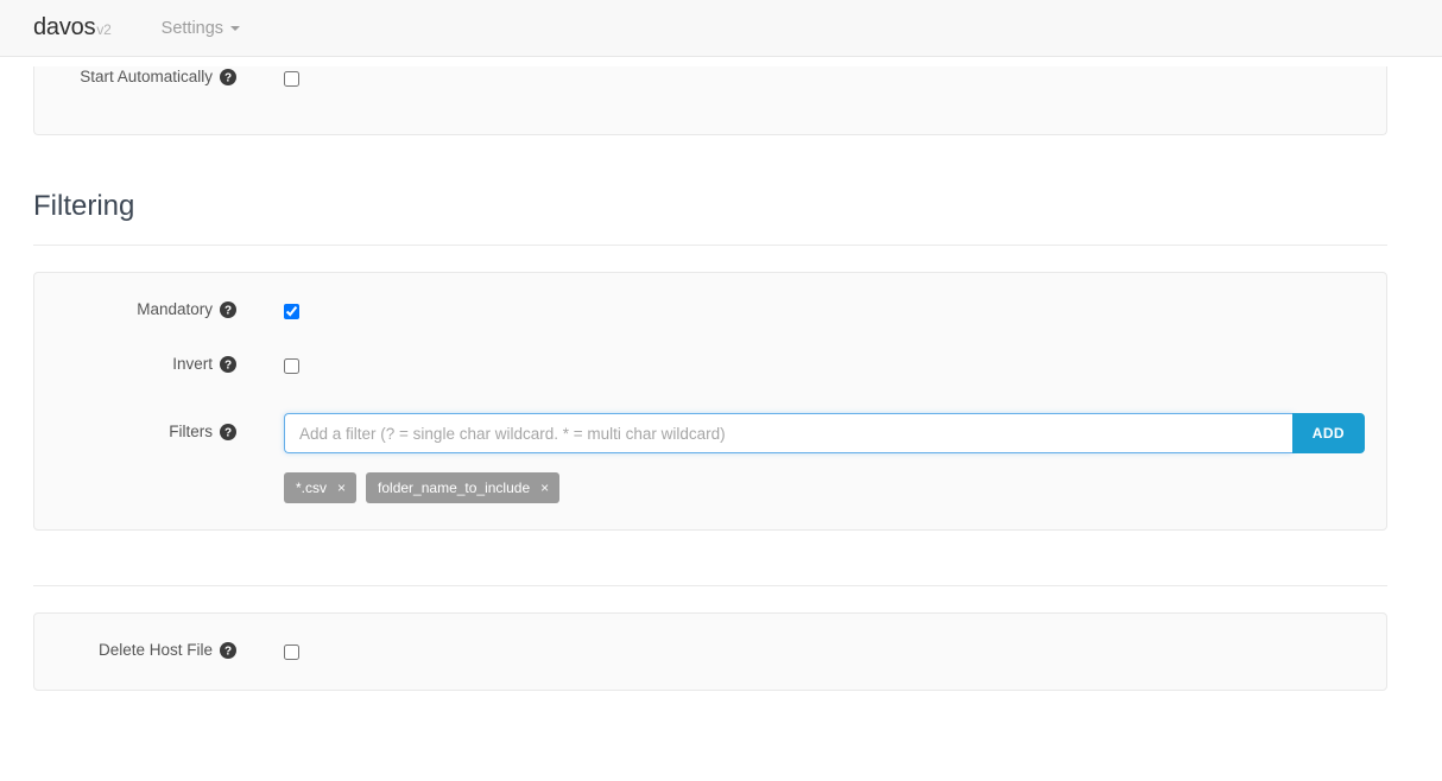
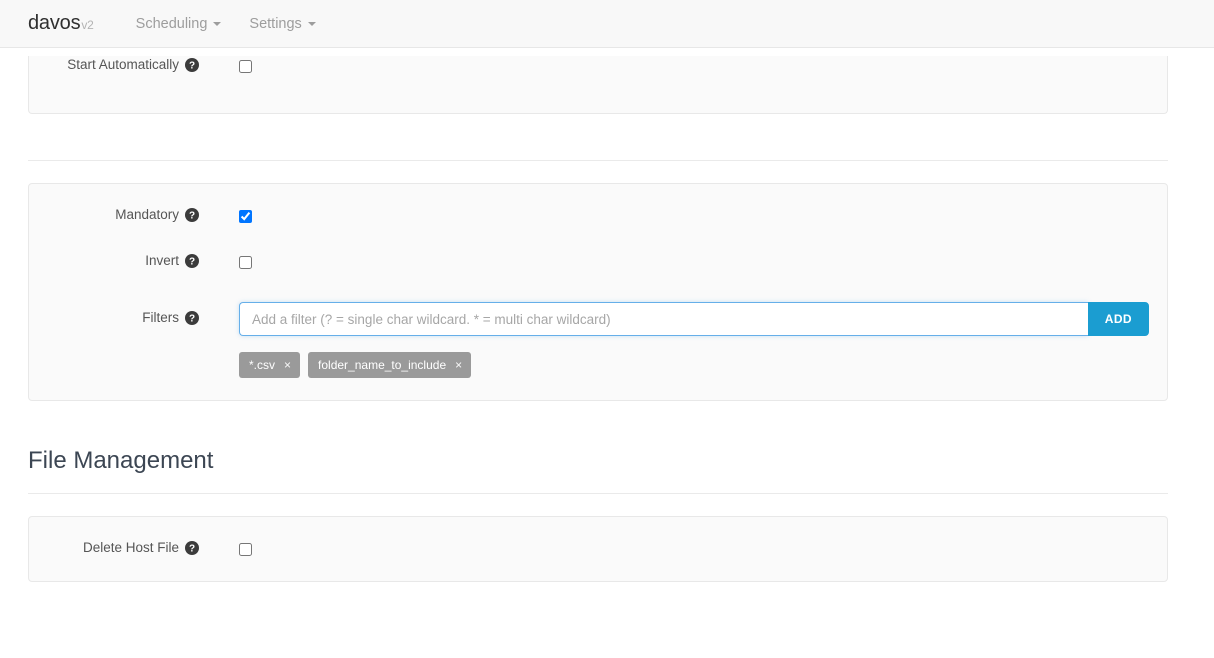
  davos
  v2
+ Scheduling
  Settings
  Start Automatically
  ?
- Filtering
  Mandatory
  ?
  Invert
  ?
  Filters
  ?
  Add a filter (? = single char wildcard. * = multi char wildcard)
  ADD
  *.csv
  ×
  folder_name_to_include
  ×
+ File Management
  Delete Host File
  ?
